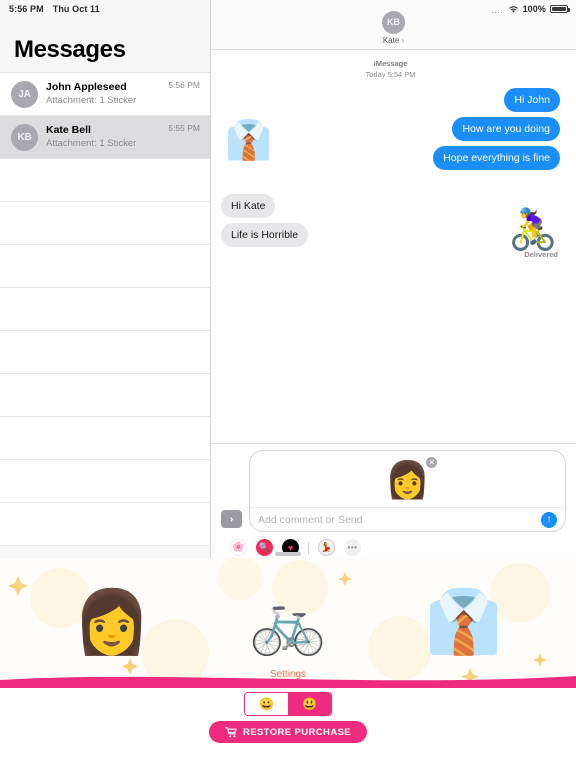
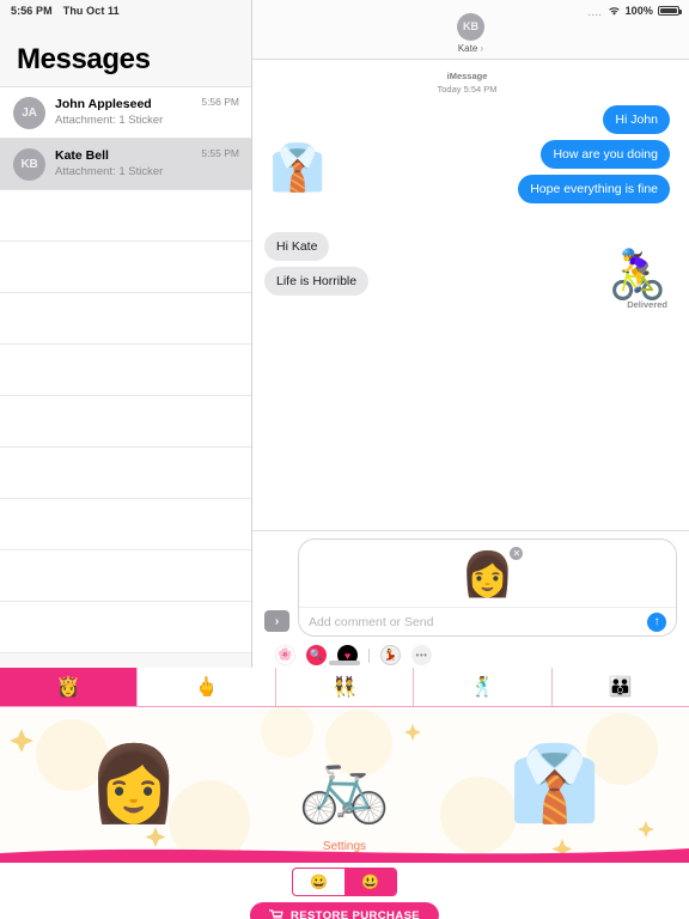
  5:56 PM
  Thu Oct 11
  100%
  Messages
  JA
  John Appleseed
  Attachment: 1 Sticker
  5:56 PM
  KB
  Kate Bell
  Attachment: 1 Sticker
  5:55 PM
  KB
  Kate ›
  iMessage
  Today 5:54 PM
  Hi John
  How are you doing
  Hope everything is fine
  Hi Kate
  Life is Horrible
  👔
  🚴‍♀️
  Delivered
  ›
  👩
  ✕
  Add comment or Send
  ↑
  🌸
  🔍
  ♥
  💃
  •••
+ 👸
+ 🖕
+ 👯
+ 🕺
+ 👪
  👩
  🚲
  👔
  Settings
  😀
  😃
  RESTORE PURCHASE
